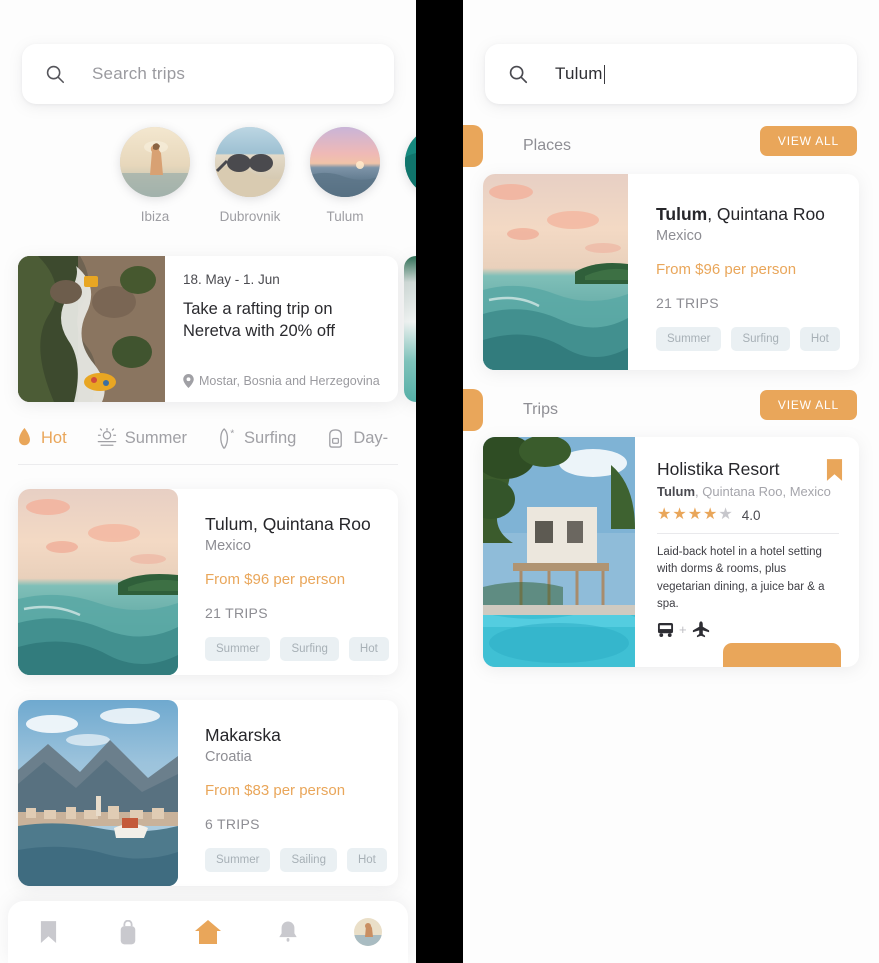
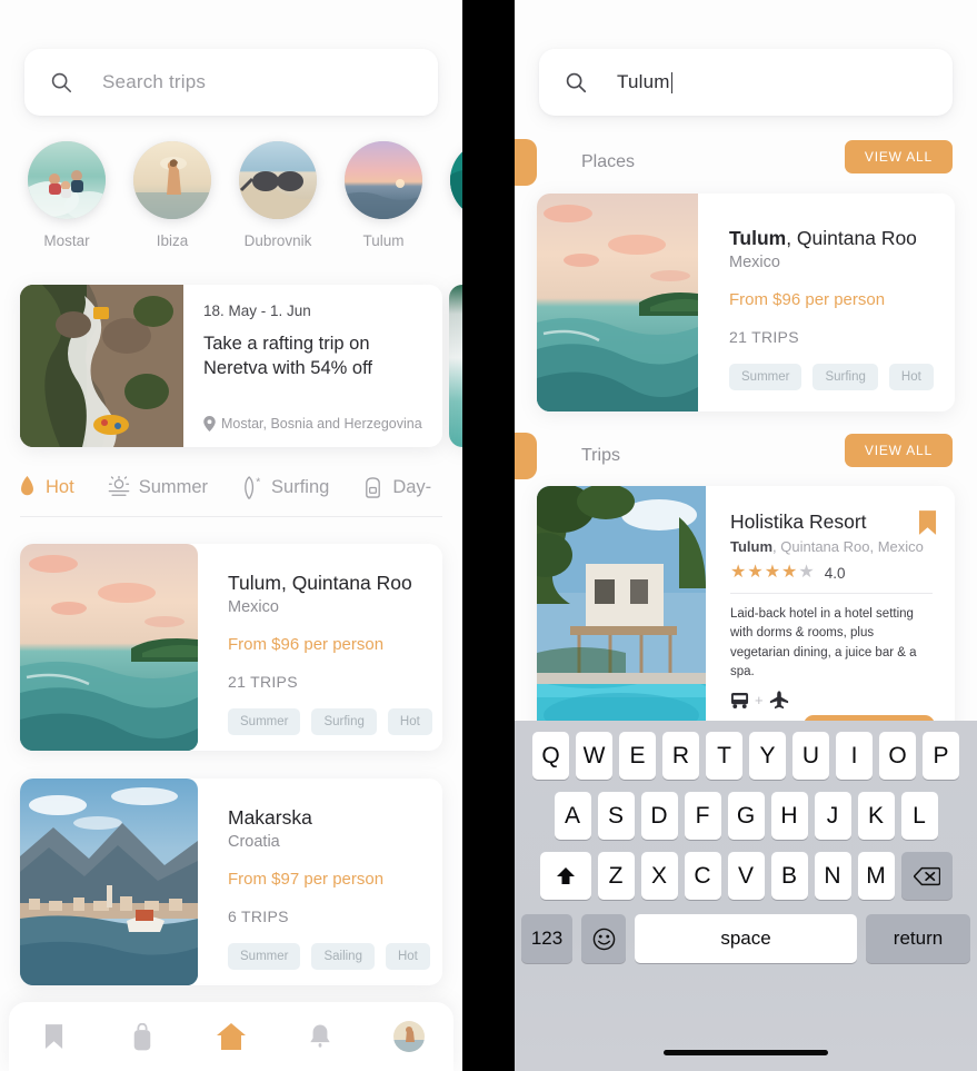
  Search trips
+ Mostar
  Ibiza
  Dubrovnik
  Tulum
  18. May - 1. Jun
- Take a rafting trip on Neretva with 20% off
+ Take a rafting trip on Neretva with 54% off
  Mostar, Bosnia and Herzegovina
  Hot
  Summer
  *
  Surfing
  Day-
  Tulum, Quintana Roo
  Mexico
  From $96 per person
  21 TRIPS
  Summer
  Surfing
  Hot
  Makarska
  Croatia
- From $83 per person
+ From $97 per person
  6 TRIPS
  Summer
  Sailing
  Hot
  Tulum
  Places
  VIEW ALL
  Tulum, Quintana Roo
  Mexico
  From $96 per person
  21 TRIPS
  Summer
  Surfing
  Hot
  Trips
  VIEW ALL
  Holistika Resort
  Tulum, Quintana Roo, Mexico
  ★
  ★
  ★
  ★
  ★
  4.0
  Laid-back hotel in a hotel setting with dorms & rooms, plus vegetarian dining, a juice bar & a spa.
  +
+ Q
+ W
+ E
+ R
+ T
+ Y
+ U
+ I
+ O
+ P
+ A
+ S
+ D
+ F
+ G
+ H
+ J
+ K
+ L
+ Z
+ X
+ C
+ V
+ B
+ N
+ M
+ 123
+ space
+ return
